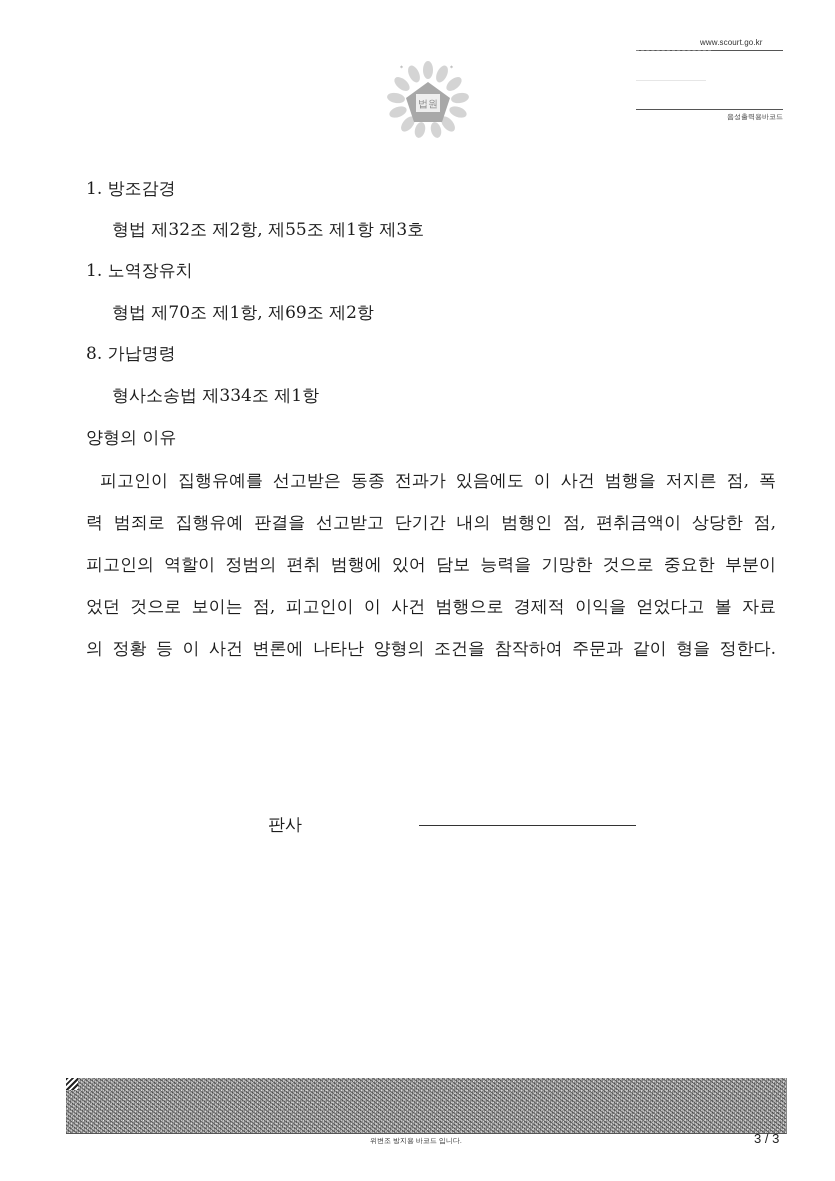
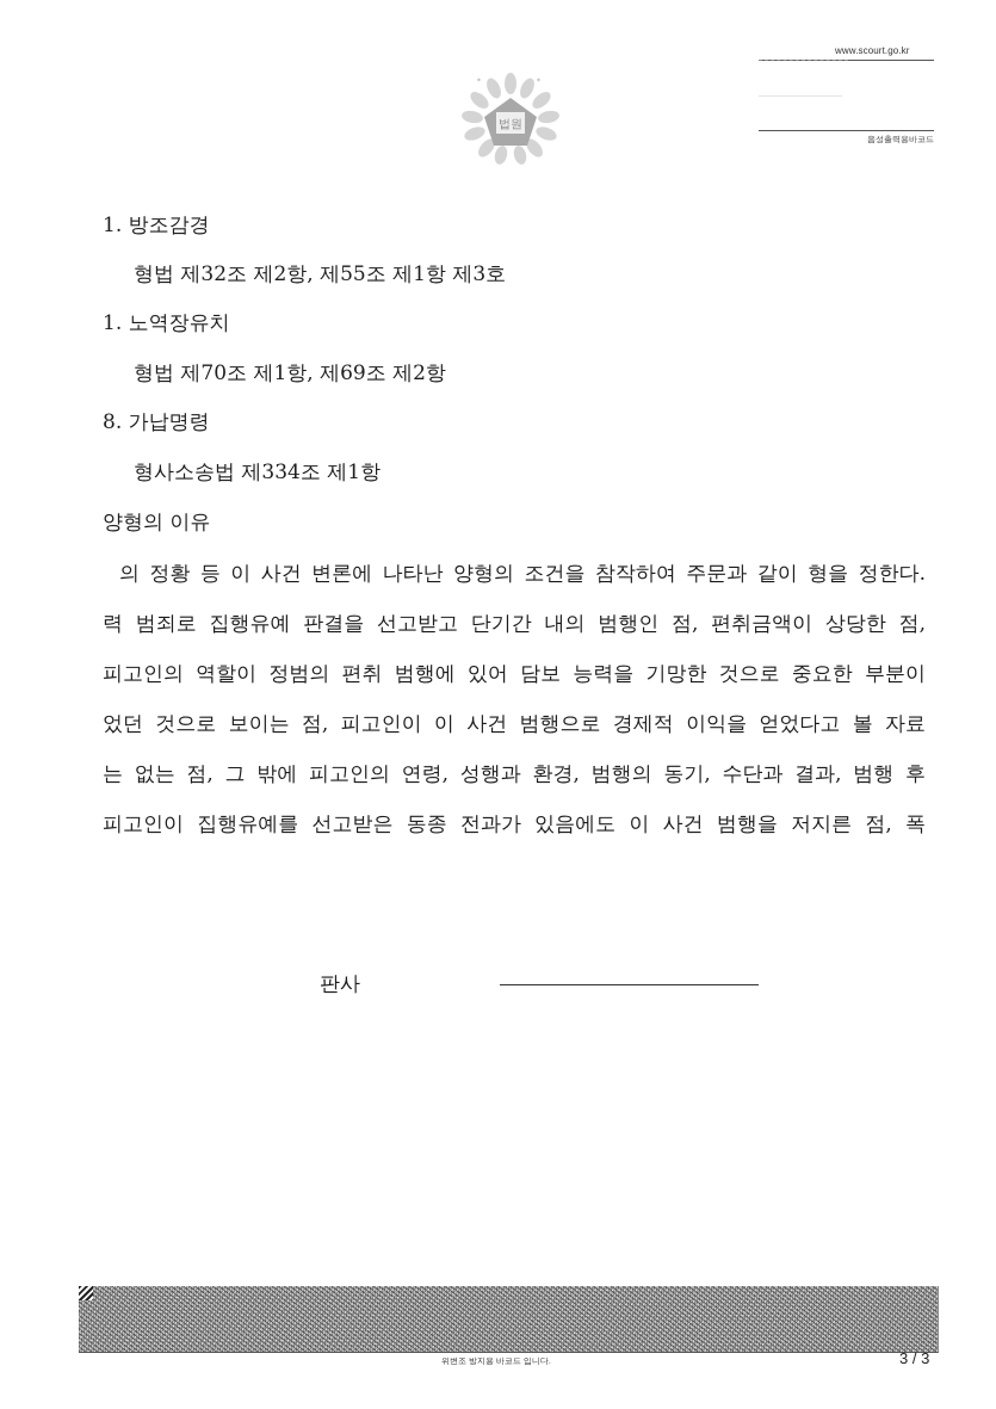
  www.scourt.go.kr
  법원
  1. 방조감경
  형법 제32조 제2항, 제55조 제1항 제3호
  1. 노역장유치
  형법 제70조 제1항, 제69조 제2항
  8. 가납명령
  형사소송법 제334조 제1항
  양형의 이유
- 피고인이 집행유예를 선고받은 동종 전과가 있음에도 이 사건 범행을 저지른 점, 폭
+ 의 정황 등 이 사건 변론에 나타난 양형의 조건을 참작하여 주문과 같이 형을 정한다.
  력 범죄로 집행유예 판결을 선고받고 단기간 내의 범행인 점, 편취금액이 상당한 점,
  피고인의 역할이 정범의 편취 범행에 있어 담보 능력을 기망한 것으로 중요한 부분이
  었던 것으로 보이는 점, 피고인이 이 사건 범행으로 경제적 이익을 얻었다고 볼 자료
+ 는 없는 점, 그 밖에 피고인의 연령, 성행과 환경, 범행의 동기, 수단과 결과, 범행 후
- 의 정황 등 이 사건 변론에 나타난 양형의 조건을 참작하여 주문과 같이 형을 정한다.
+ 피고인이 집행유예를 선고받은 동종 전과가 있음에도 이 사건 범행을 저지른 점, 폭
  판사
  3 / 3
